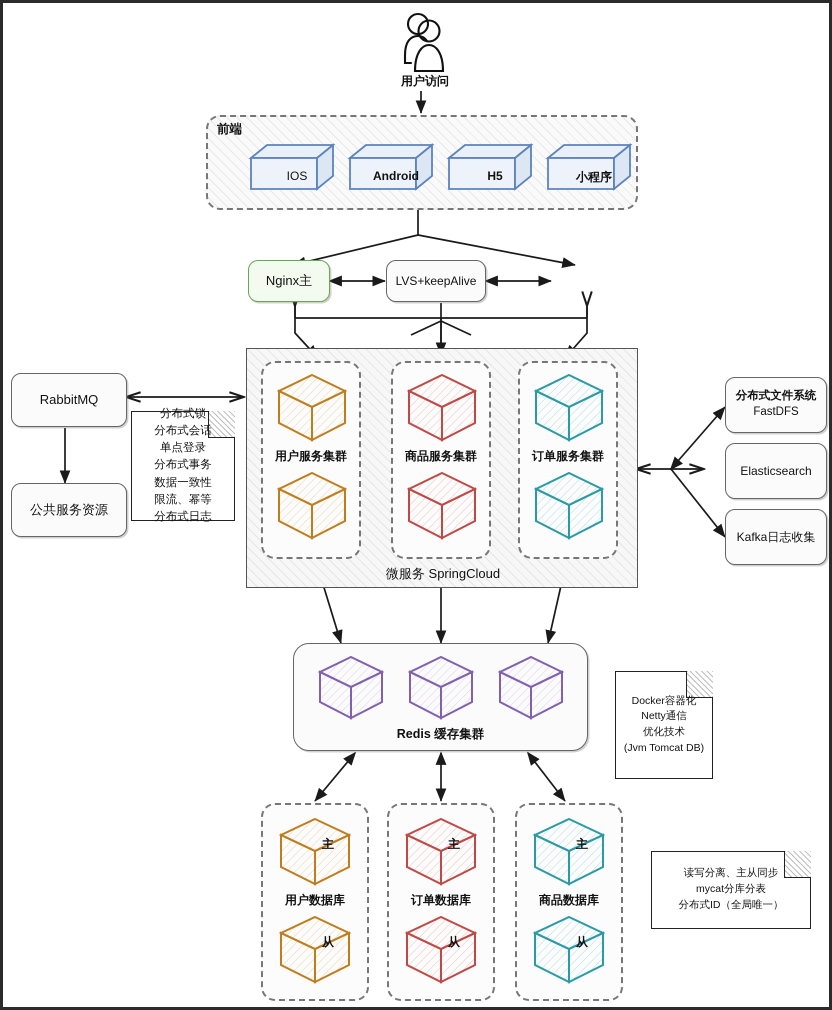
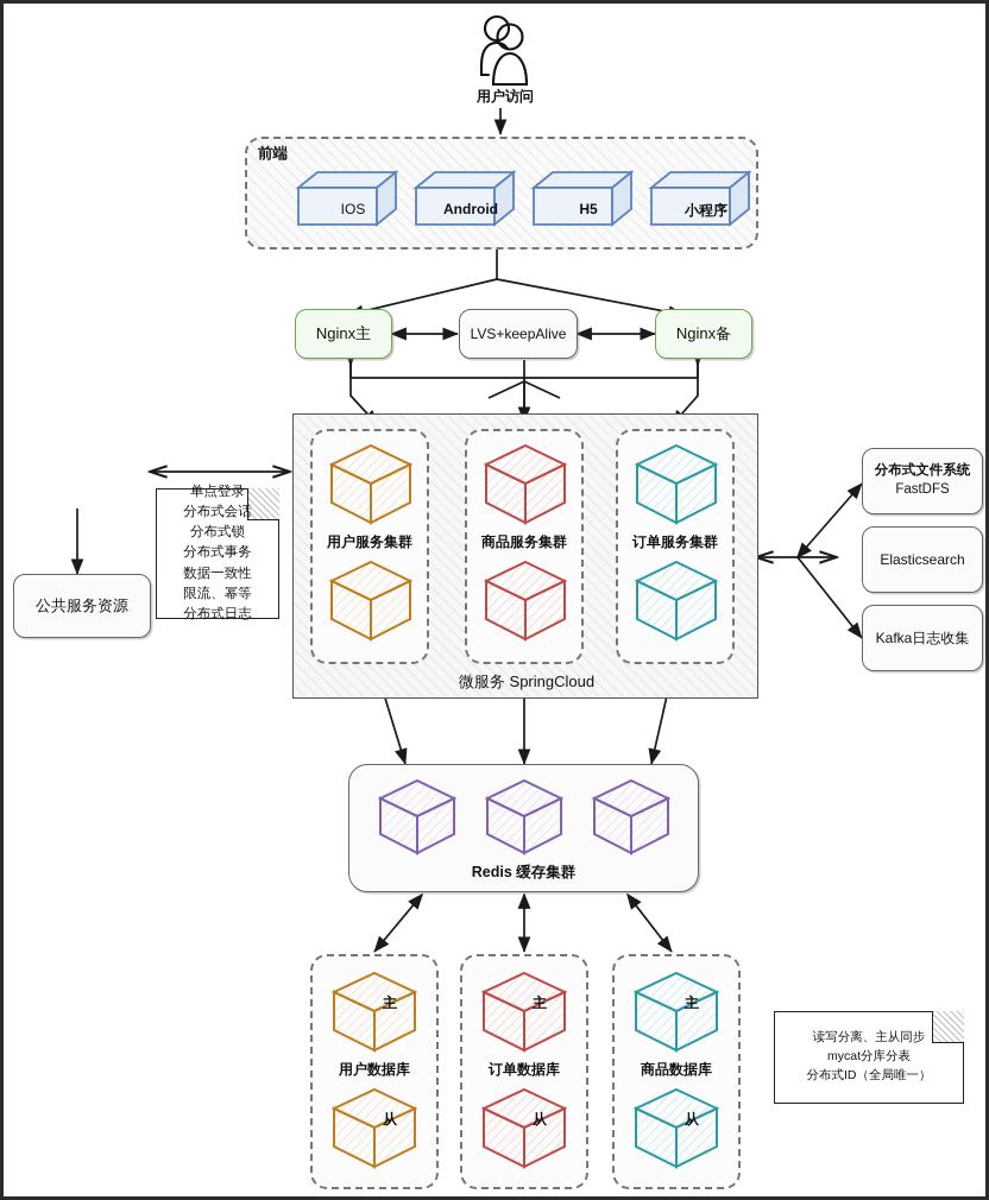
  用户访问
  前端
  IOS
  Android
  H5
  小程序
  Nginx主
  LVS+keepAlive
+ Nginx备
  微服务 SpringCloud
  用户服务集群
  商品服务集群
  订单服务集群
- RabbitMQ
  公共服务资源
- 分布式锁
+ 单点登录
  分布式会话
- 单点登录
+ 分布式锁
  分布式事务
  数据一致性
  限流、幂等
  分布式日志
  分布式文件系统
  FastDFS
  Elasticsearch
  Kafka日志收集
  Redis 缓存集群
- Docker容器化
- Netty通信
- 优化技术
- (Jvm Tomcat DB)
  读写分离、主从同步
  mycat分库分表
  分布式ID（全局唯一）
  主
  用户数据库
  从
  主
  订单数据库
  从
  主
  商品数据库
  从
